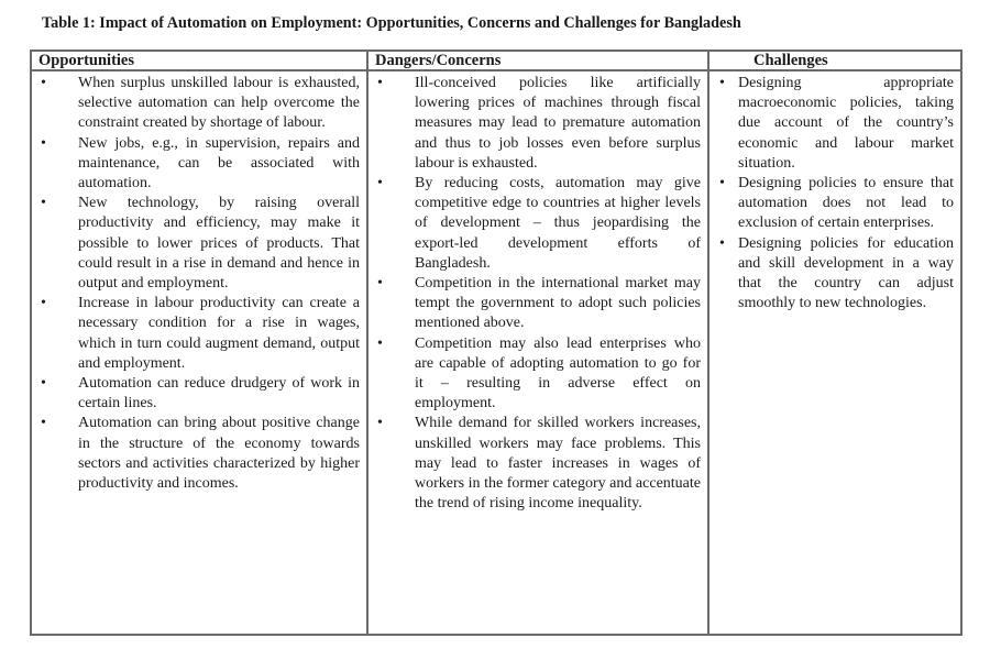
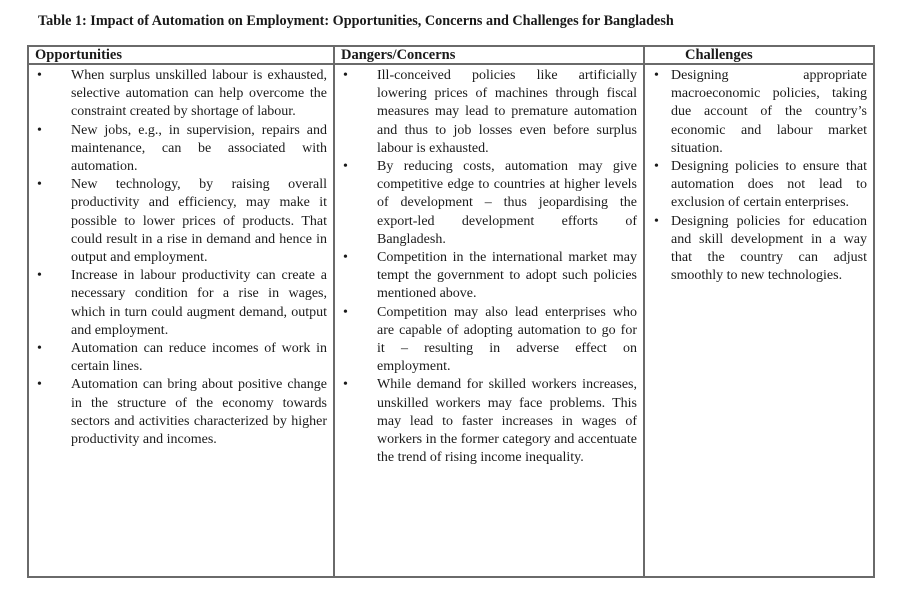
  Table 1: Impact of Automation on Employment: Opportunities, Concerns and Challenges for Bangladesh
  Opportunities	Dangers/Concerns	Challenges
- • When surplus unskilled labour is exhausted, selective automation can help overcome the constraint created by shortage of labour. • New jobs, e.g., in supervision, repairs and maintenance, can be associated with automation. • New technology, by raising overall productivity and efficiency, may make it possible to lower prices of products. That could result in a rise in demand and hence in output and employment. • Increase in labour productivity can create a necessary condition for a rise in wages, which in turn could augment demand, output and employment. • Automation can reduce drudgery of work in certain lines. • Automation can bring about positive change in the structure of the economy towards sectors and activities characterized by higher productivity and incomes.	• Ill-conceived policies like artificially lowering prices of machines through fiscal measures may lead to premature automation and thus to job losses even before surplus labour is exhausted. • By reducing costs, automation may give competitive edge to countries at higher levels of development – thus jeopardising the export-led development efforts of Bangladesh. • Competition in the international market may tempt the government to adopt such policies mentioned above. • Competition may also lead enterprises who are capable of adopting automation to go for it – resulting in adverse effect on employment. • While demand for skilled workers increases, unskilled workers may face problems. This may lead to faster increases in wages of workers in the former category and accentuate the trend of rising income inequality.	• Designing appropriate macroeconomic policies, taking due account of the country’s economic and labour market situation. • Designing policies to ensure that automation does not lead to exclusion of certain enterprises. • Designing policies for education and skill development in a way that the country can adjust smoothly to new technologies.
+ • When surplus unskilled labour is exhausted, selective automation can help overcome the constraint created by shortage of labour. • New jobs, e.g., in supervision, repairs and maintenance, can be associated with automation. • New technology, by raising overall productivity and efficiency, may make it possible to lower prices of products. That could result in a rise in demand and hence in output and employment. • Increase in labour productivity can create a necessary condition for a rise in wages, which in turn could augment demand, output and employment. • Automation can reduce incomes of work in certain lines. • Automation can bring about positive change in the structure of the economy towards sectors and activities characterized by higher productivity and incomes.	• Ill-conceived policies like artificially lowering prices of machines through fiscal measures may lead to premature automation and thus to job losses even before surplus labour is exhausted. • By reducing costs, automation may give competitive edge to countries at higher levels of development – thus jeopardising the export-led development efforts of Bangladesh. • Competition in the international market may tempt the government to adopt such policies mentioned above. • Competition may also lead enterprises who are capable of adopting automation to go for it – resulting in adverse effect on employment. • While demand for skilled workers increases, unskilled workers may face problems. This may lead to faster increases in wages of workers in the former category and accentuate the trend of rising income inequality.	• Designing appropriate macroeconomic policies, taking due account of the country’s economic and labour market situation. • Designing policies to ensure that automation does not lead to exclusion of certain enterprises. • Designing policies for education and skill development in a way that the country can adjust smoothly to new technologies.
